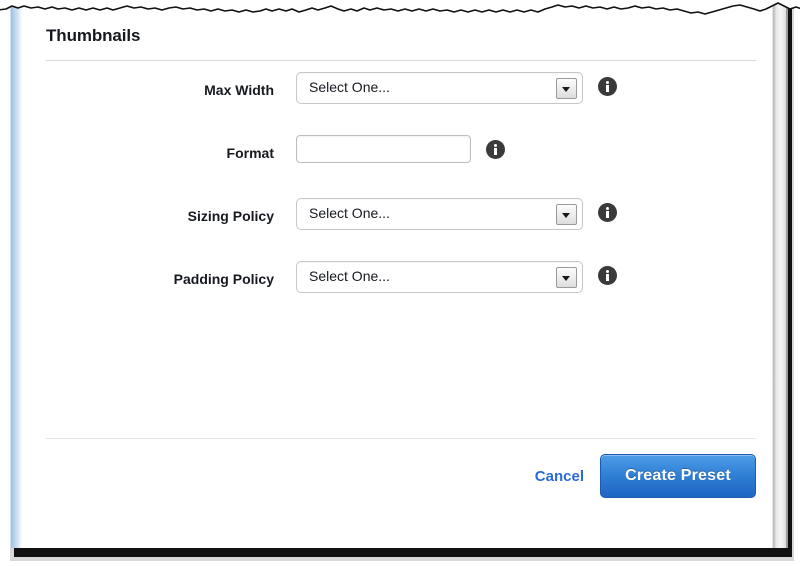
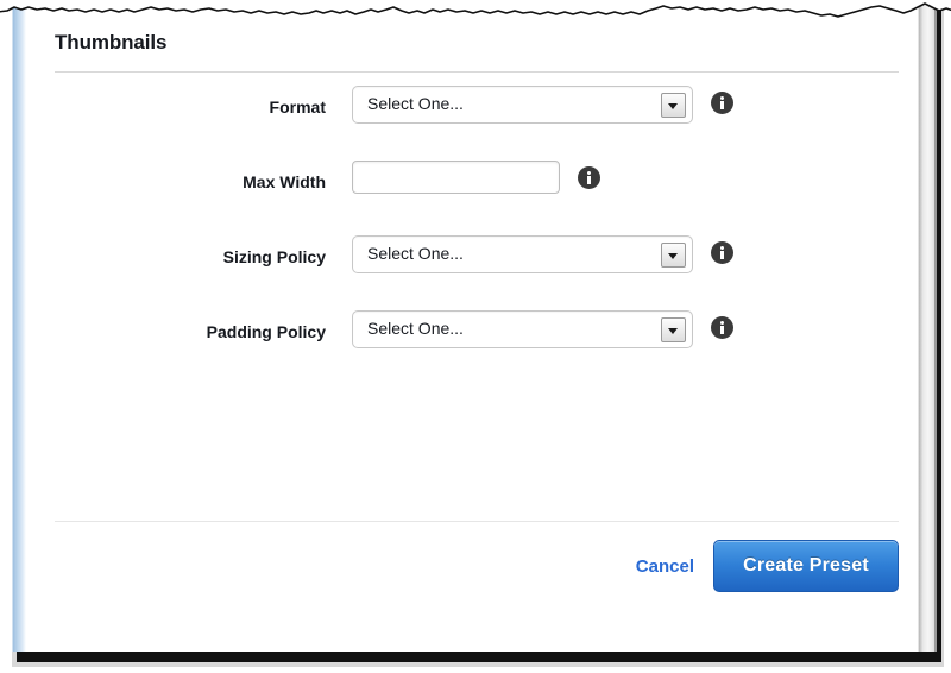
  Thumbnails
- Max Width
+ Format
  Select One...
- Format
+ Max Width
  Sizing Policy
  Select One...
  Padding Policy
  Select One...
  Cancel
  Create Preset
